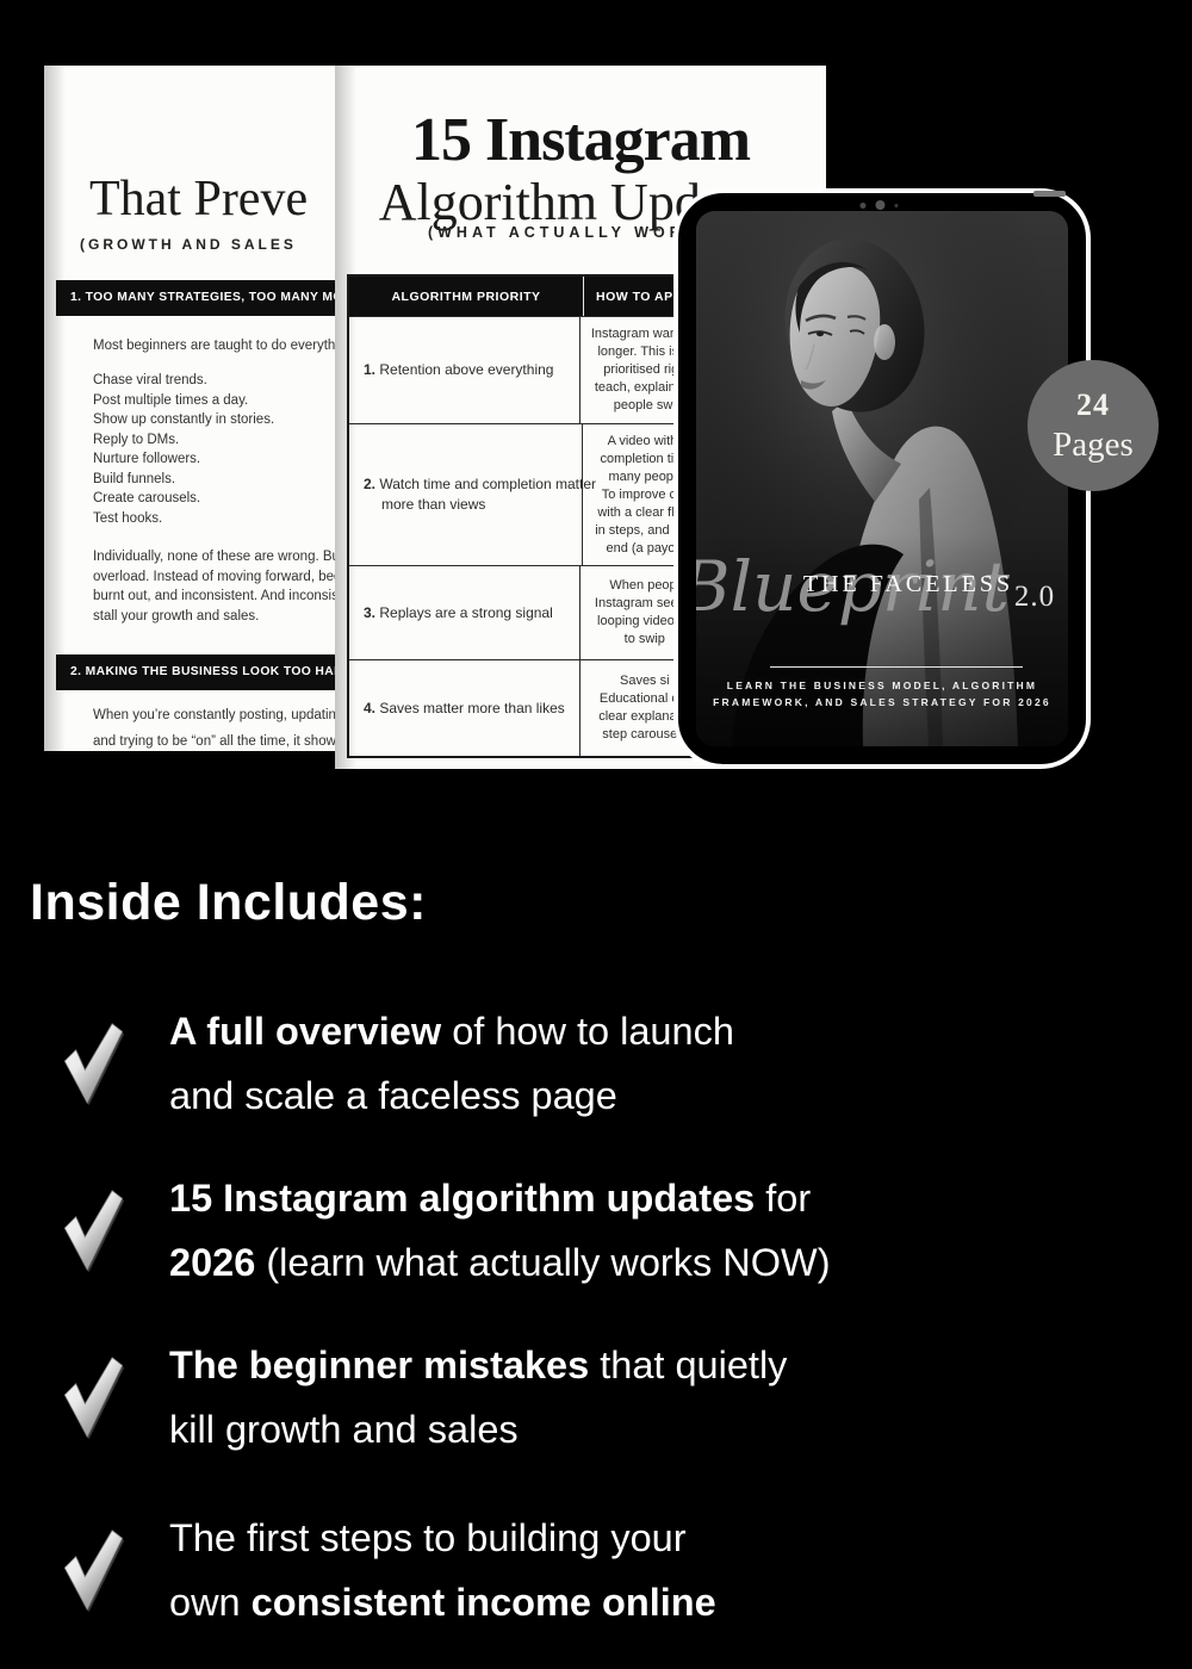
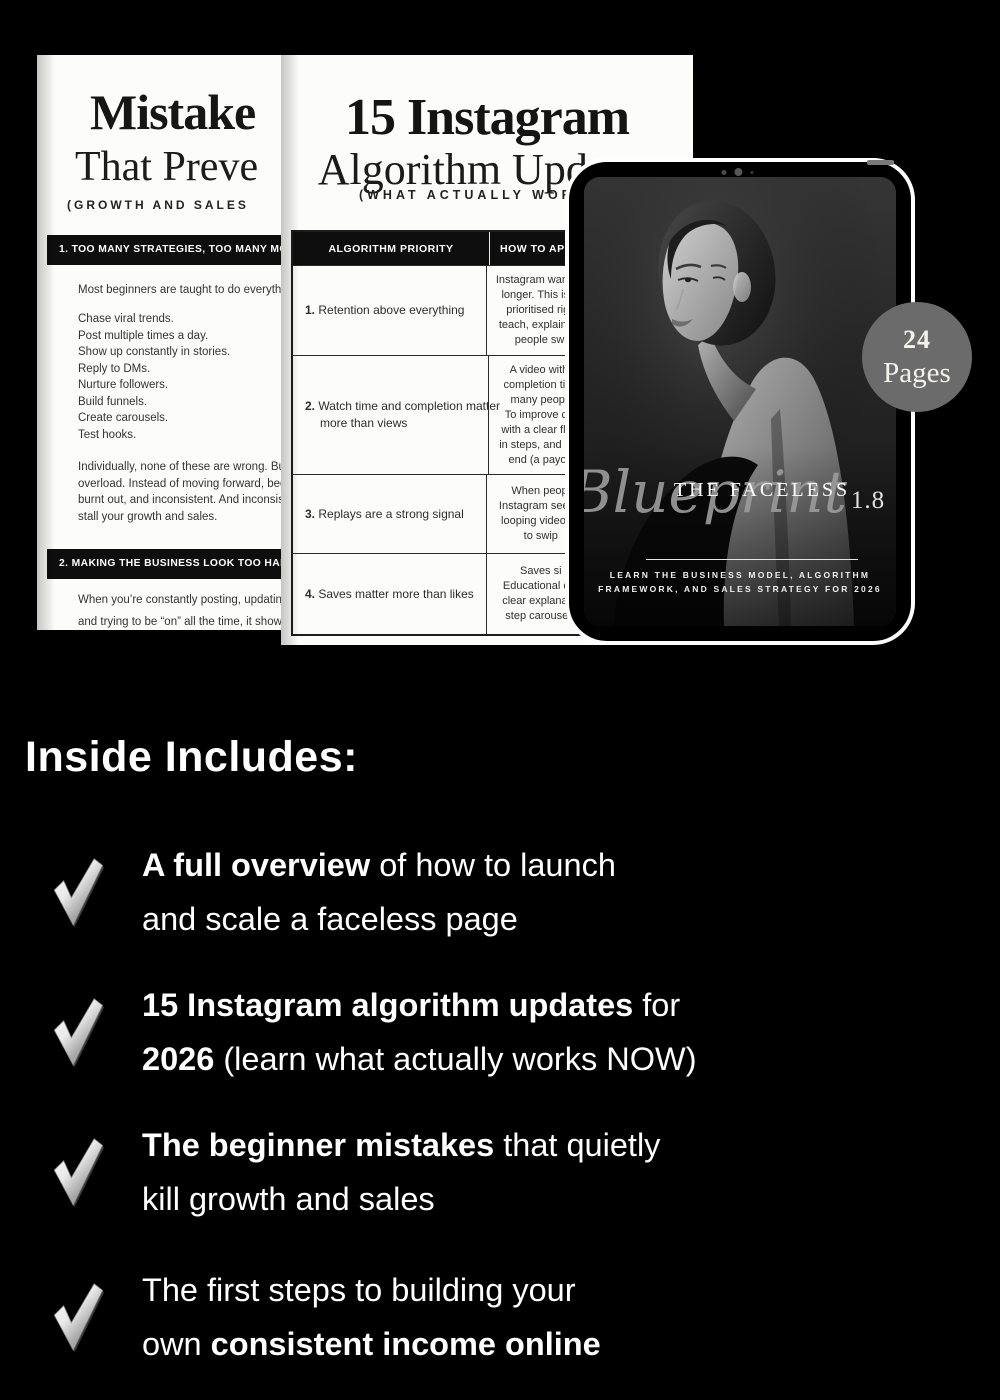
+ Mistake
  That Preve
  (GROWTH AND SALES
  1. TOO MANY STRATEGIES, TOO MANY M
  Most beginners are taught to do everyth
  Chase viral trends.
  Post multiple times a day.
  Show up constantly in stories.
  Reply to DMs.
  Nurture followers.
  Build funnels.
  Create carousels.
  Test hooks.
  Individually, none of these are wrong. B
  overload. Instead of moving forward, be
  burnt out, and inconsistent. And inconsi
  stall your growth and sales.
  2. MAKING THE BUSINESS LOOK TOO HA
  When you’re constantly posting, updatin
  and trying to be “on” all the time, it show
  15 Instagram
  (WHAT ACTUALLY WO
  ALGORITHM PRIORITY
  1. Retention above everything
  Instagram wa
  longer. This i
  prioritised ri
  teach, explain
  people sw
  2. Watch time and completion matter
  more than views
  A video wit
  completion ti
  many peop
  To improve
  with a clear f
  in steps, and
  end (a payo
  3. Replays are a strong signal
  When peo
  Instagram se
  looping video
  to swip
  4. Saves matter more than likes
  Saves si
  Educational
  clear explan
  step carouse
- Blueprint 2.0
+ Blueprint 1.8
  THE FACELESS
  LEARN THE BUSINESS MODEL, ALGORITHM
  FRAMEWORK, AND SALES STRATEGY FOR 2026
  24
  Pages
  Inside Includes:
  A full overview of how to launch
  and scale a faceless page
  15 Instagram algorithm updates for
  2026 (learn what actually works NOW)
  The beginner mistakes that quietly
  kill growth and sales
  The first steps to building your
  own consistent income online
